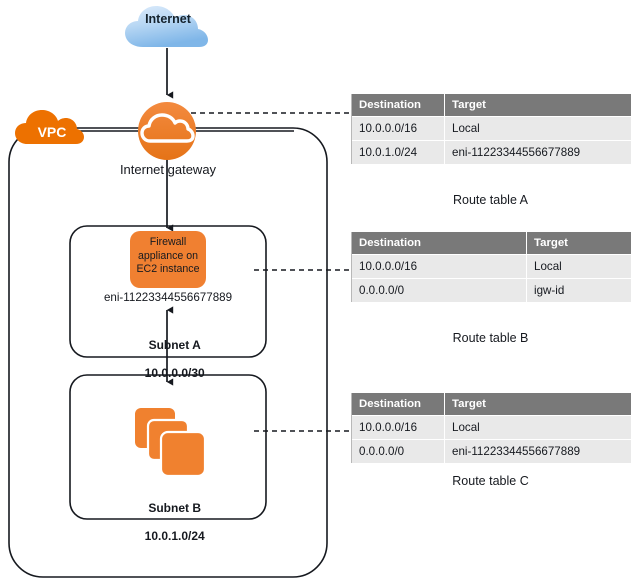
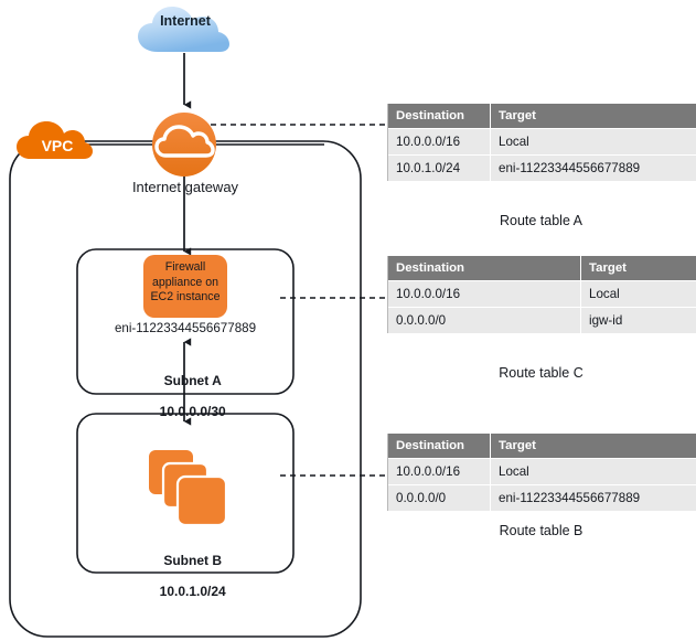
  Internet
  VPC
  Internet gateway
  Firewall appliance on EC2 instance
  eni-11223344556677889
  Subnet A
  10.0.0.0/30
  Subnet B
  10.0.1.0/24
  Destination	Target
  10.0.0.0/16	Local
  10.0.1.0/24	eni-11223344556677889
  Route table A
  Destination	Target
  10.0.0.0/16	Local
  0.0.0.0/0	igw-id
- Route table B
+ Route table C
  Destination	Target
  10.0.0.0/16	Local
  0.0.0.0/0	eni-11223344556677889
- Route table C
+ Route table B
